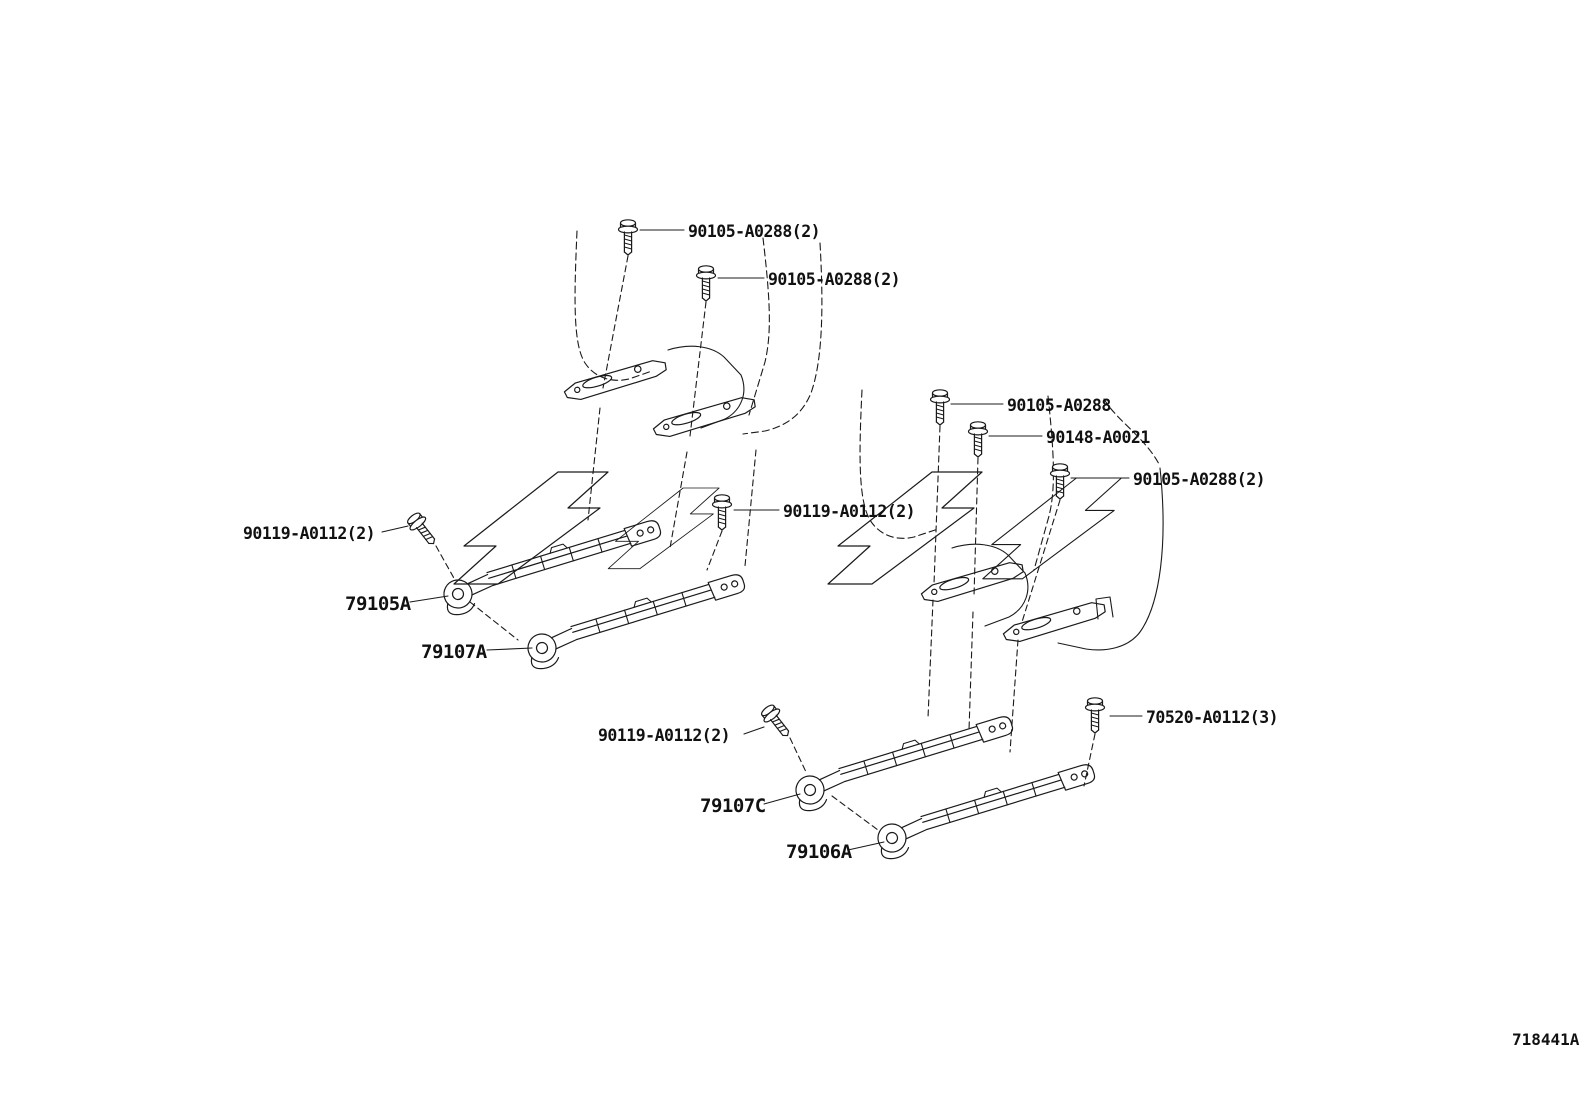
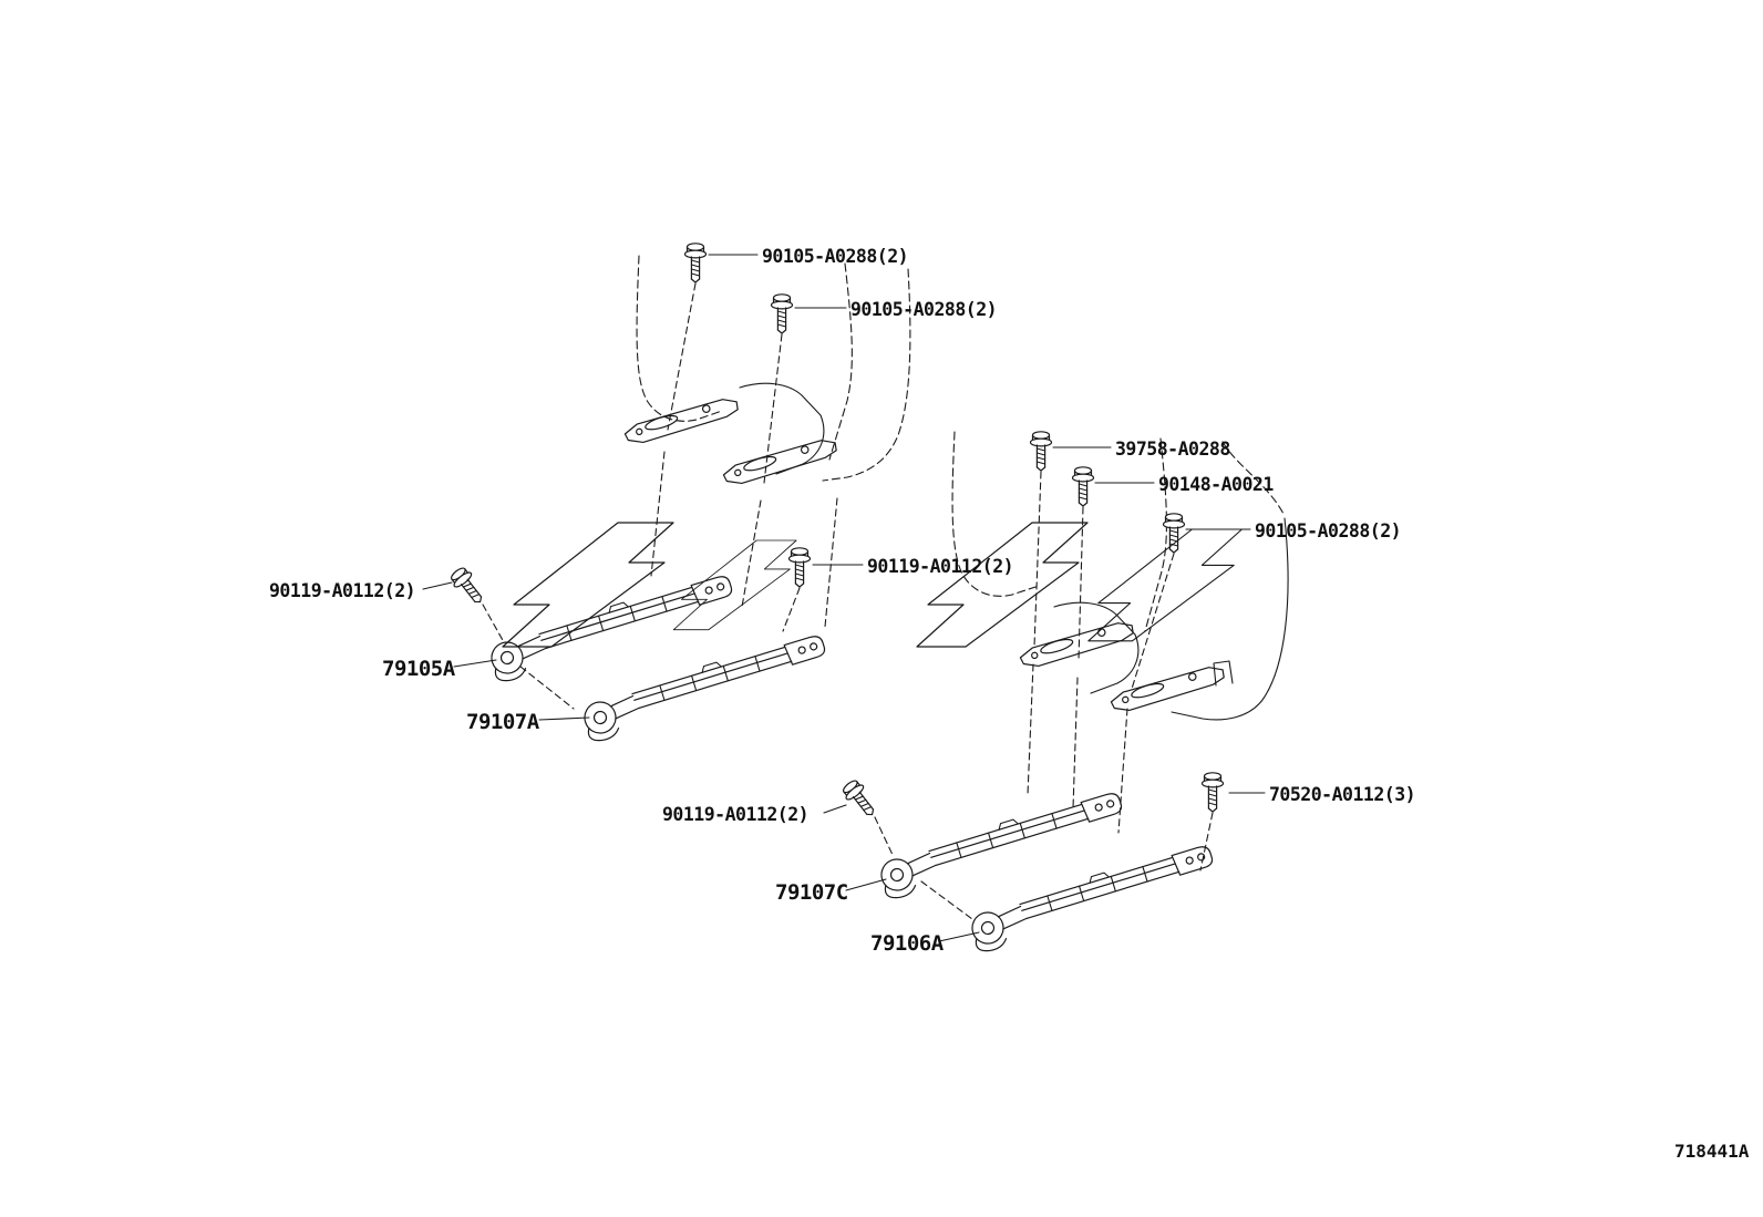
  90105-A0288(2)
  90105-A0288(2)
- 90105-A0288
+ 39758-A0288
  90148-A0021
  90105-A0288(2)
  90119-A0112(2)
  90119-A0112(2)
  90119-A0112(2)
  70520-A0112(3)
  79105A
  79107A
  79107C
  79106A
  718441A
